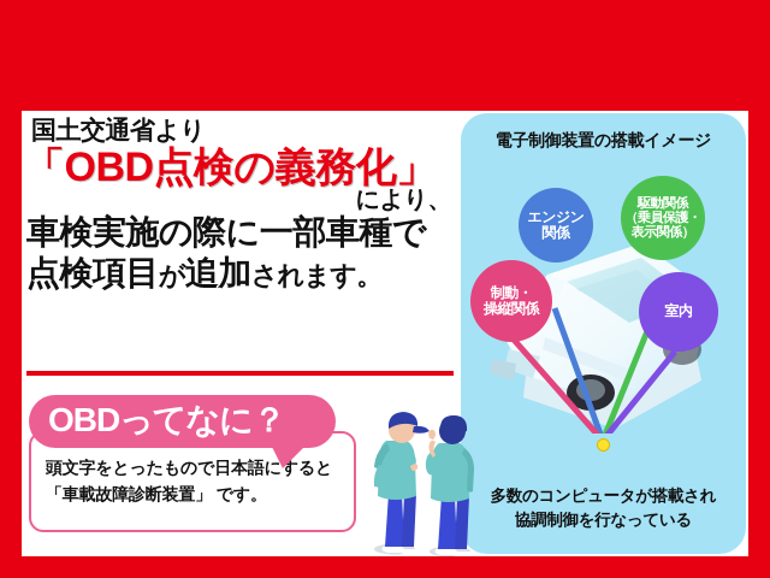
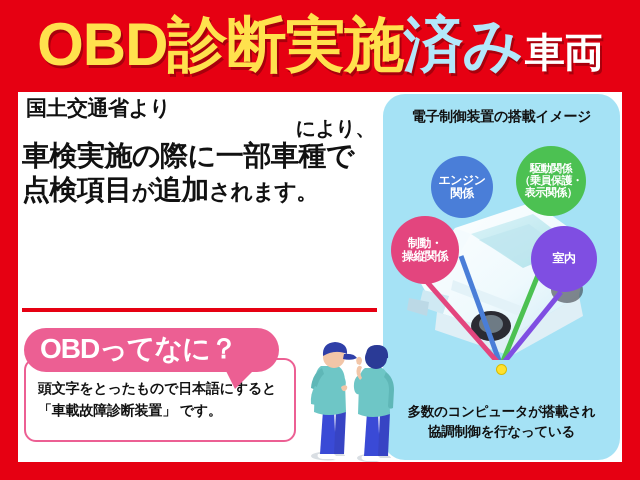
+ OBD診断実施
+ 済み
+ 車両
  国土交通省より
- 「OBD点検の義務化」
  により、
  車検実施の際に一部車種で
  点検項目が追加されます。
  OBDってなに？
  頭文字をとったもので日本語にすると
  「車載故障診断装置」 です。
  電子制御装置の搭載イメージ
  エンジン
  関係
  駆動関係
  （乗員保護・
  表示関係）
  制動・
  操縦関係
  室内
  多数のコンピュータが搭載され
  協調制御を行なっている
